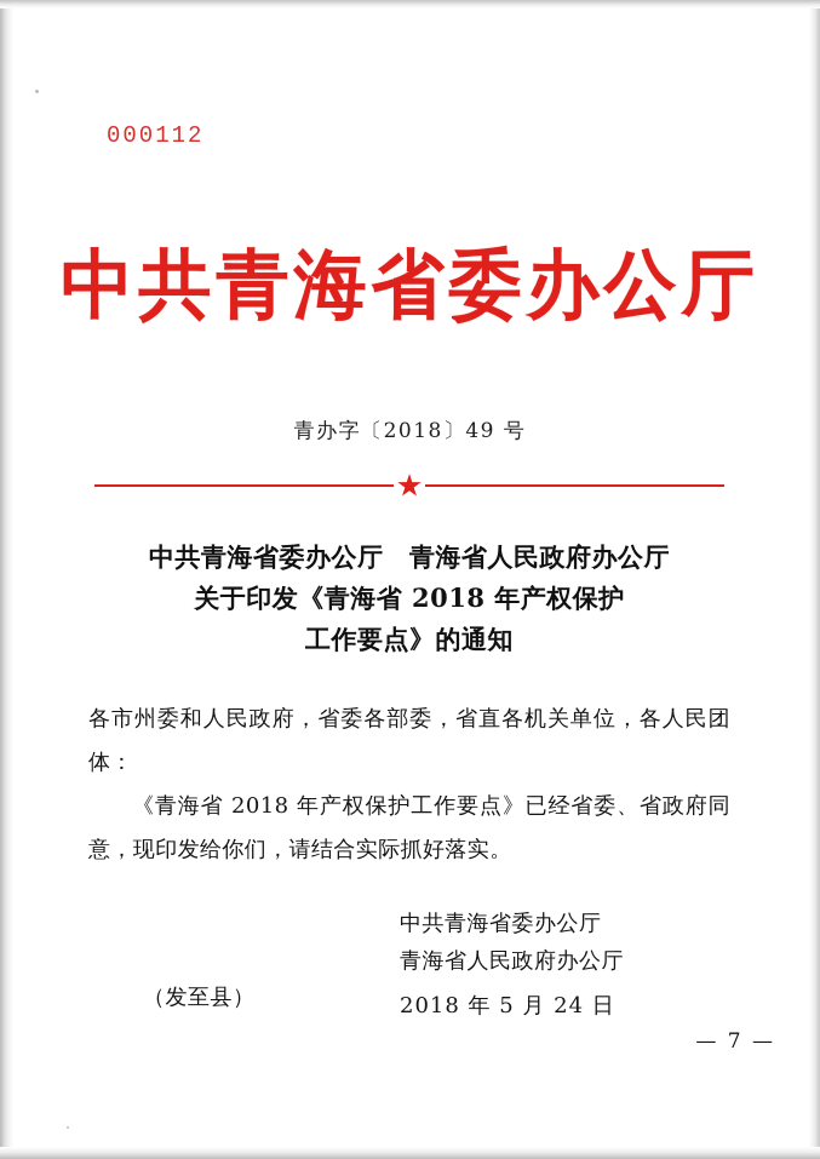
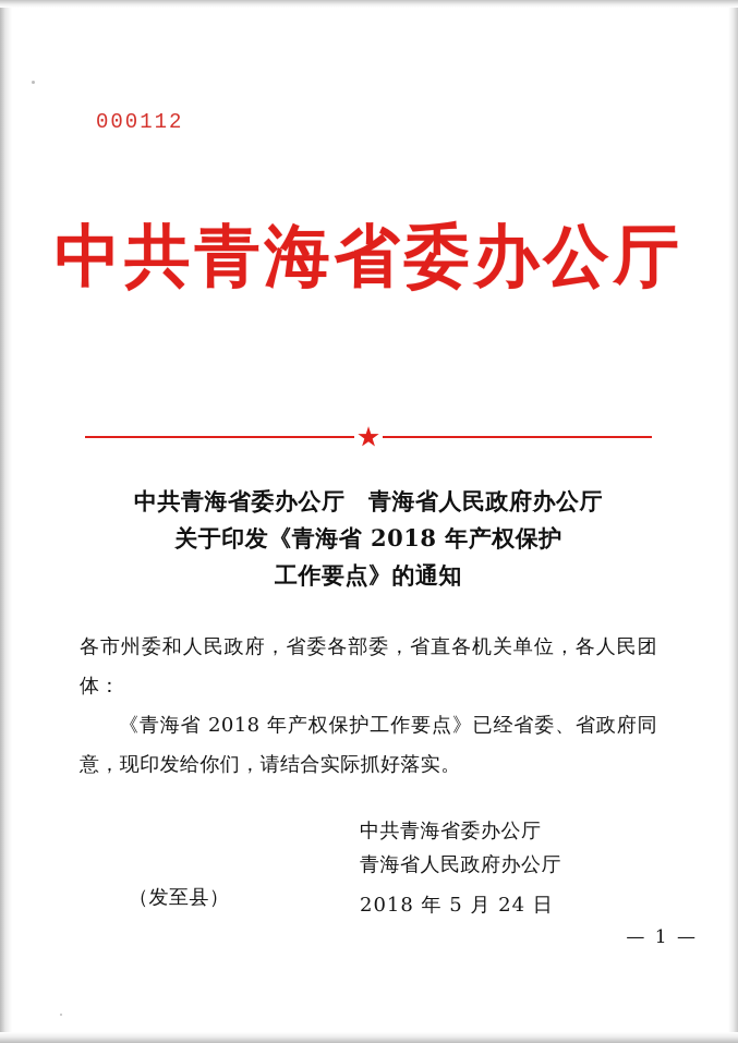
  000112
  中共青海省委办公厅
- 青办字〔2018〕49 号
  ★
  中共青海省委办公厅 青海省人民政府办公厅
  关于印发《青海省 2018 年产权保护
  工作要点》的通知
  各市州委和人民政府，省委各部委，省直各机关单位，各人民团体：
  《青海省 2018 年产权保护工作要点》已经省委、省政府同意，现印发给你们，请结合实际抓好落实。
  中共青海省委办公厅
  青海省人民政府办公厅
  2018 年 5 月 24 日
  （发至县）
- — 7 —
+ — 1 —
